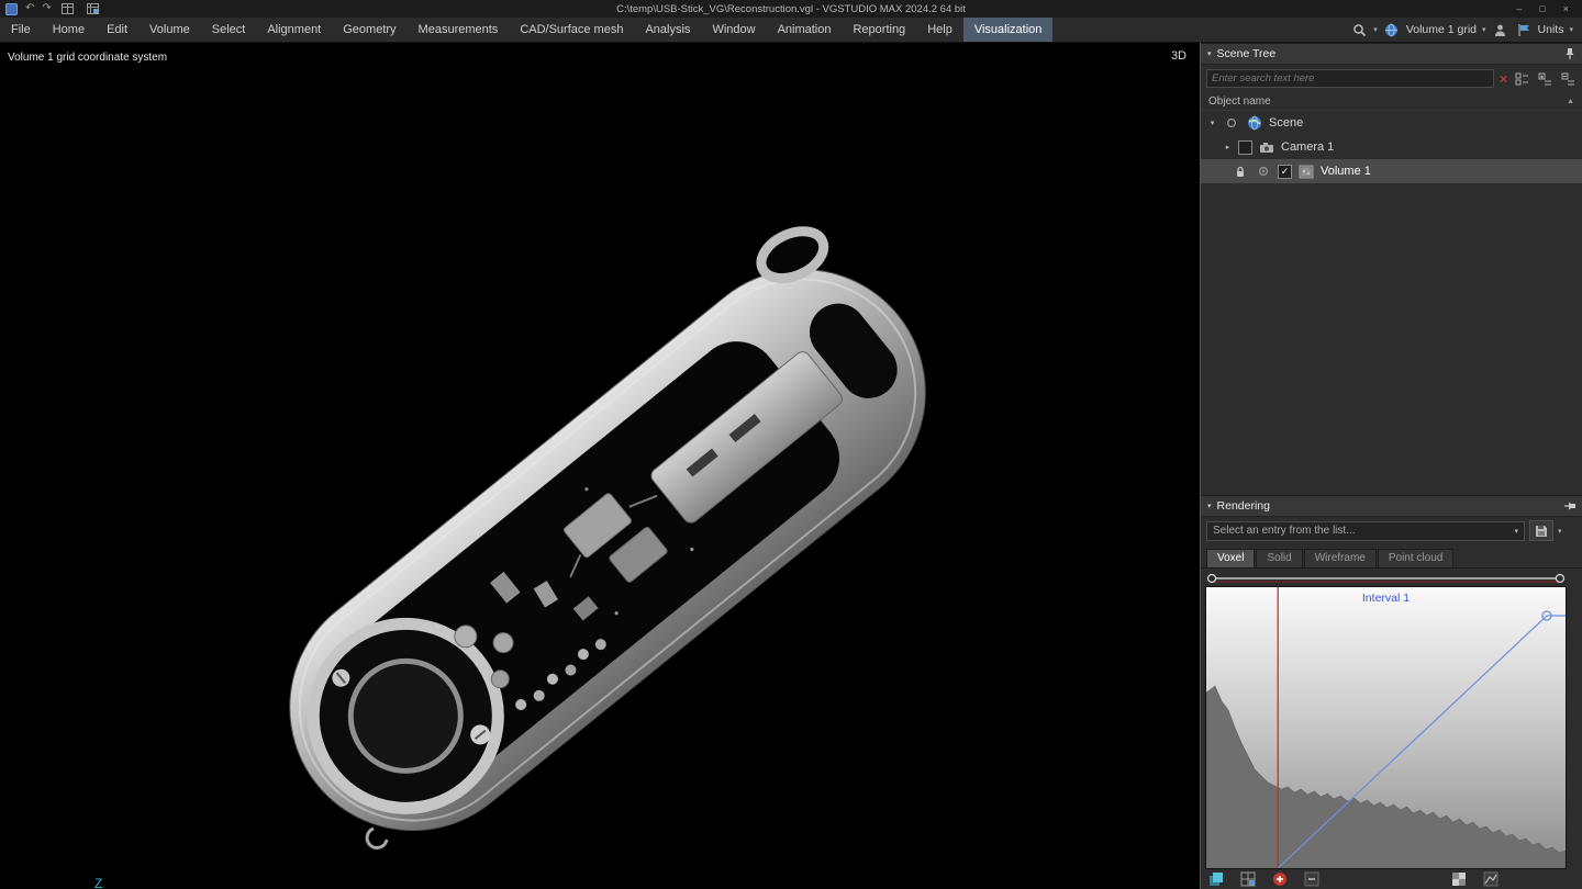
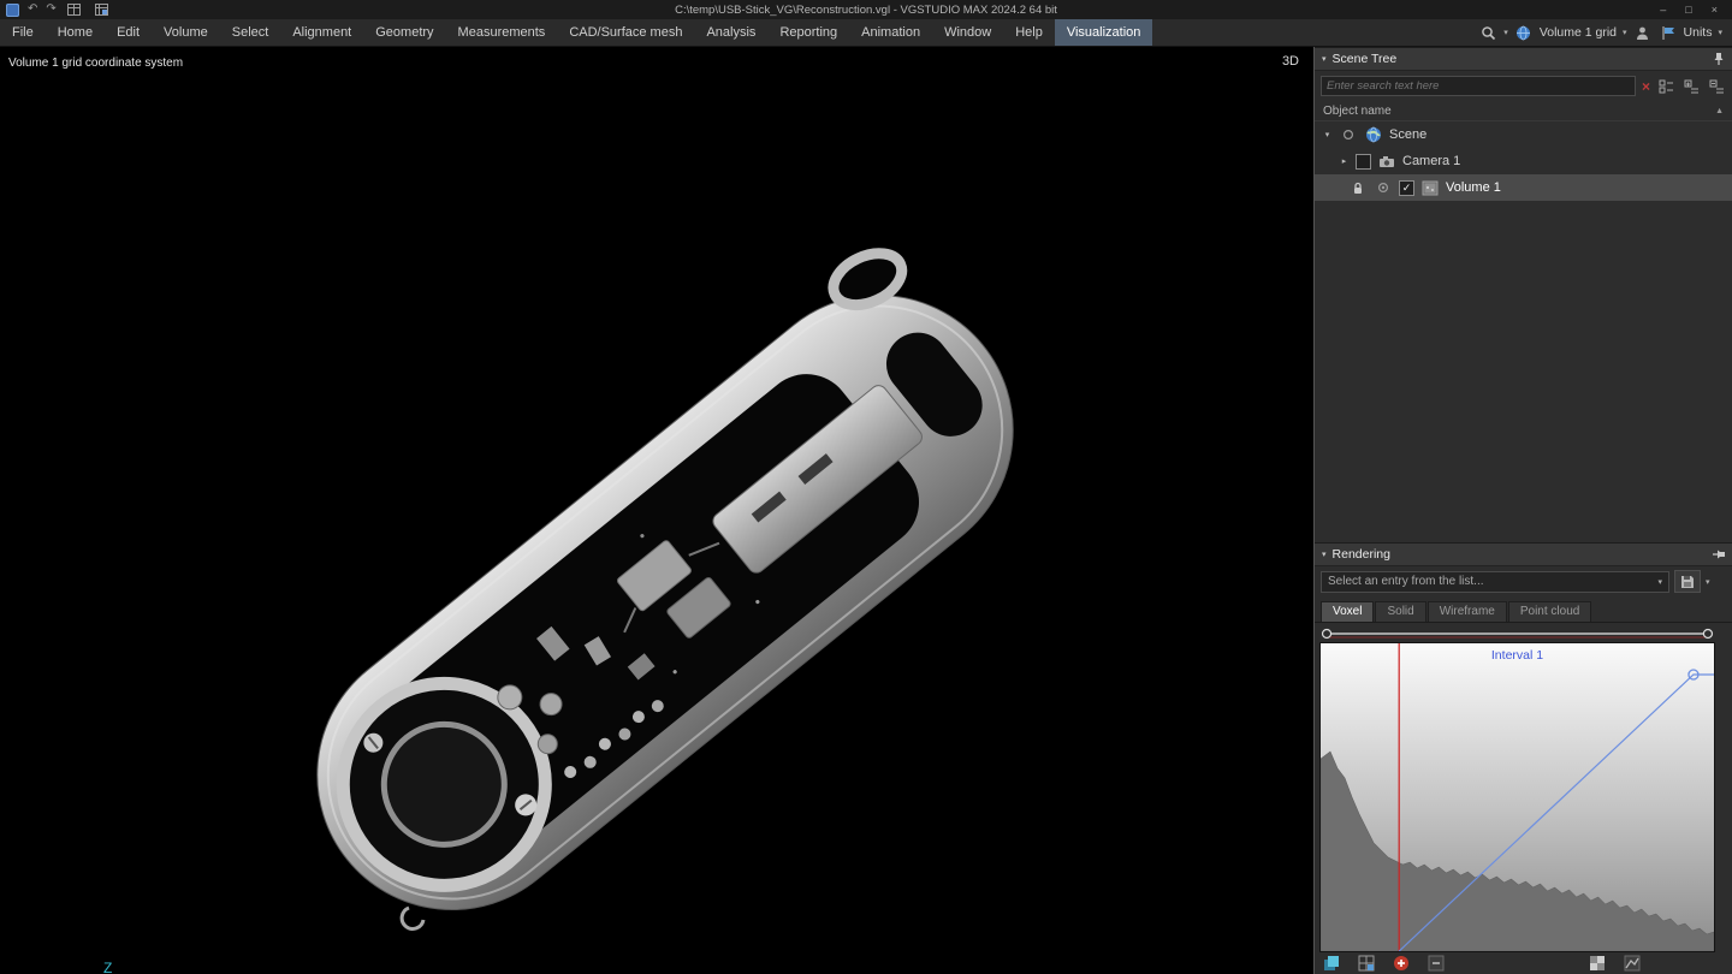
  ↶
  ↷
  C:\temp\USB-Stick_VG\Reconstruction.vgl - VGSTUDIO MAX 2024.2 64 bit
  –
  □
  ×
  File
  Home
  Edit
  Volume
  Select
  Alignment
  Geometry
  Measurements
  CAD/Surface mesh
  Analysis
- Window
+ Reporting
  Animation
- Reporting
+ Window
  Help
  Visualization
  Volume 1 grid
  Units
  Volume 1 grid coordinate system
  3D
  Z
  Scene Tree
  Enter search text here
  ×
  Object name
  Scene
  Camera 1
  ✓
  Volume 1
  Rendering
  Select an entry from the list...
  Voxel
  Solid
  Wireframe
  Point cloud
  Interval 1
